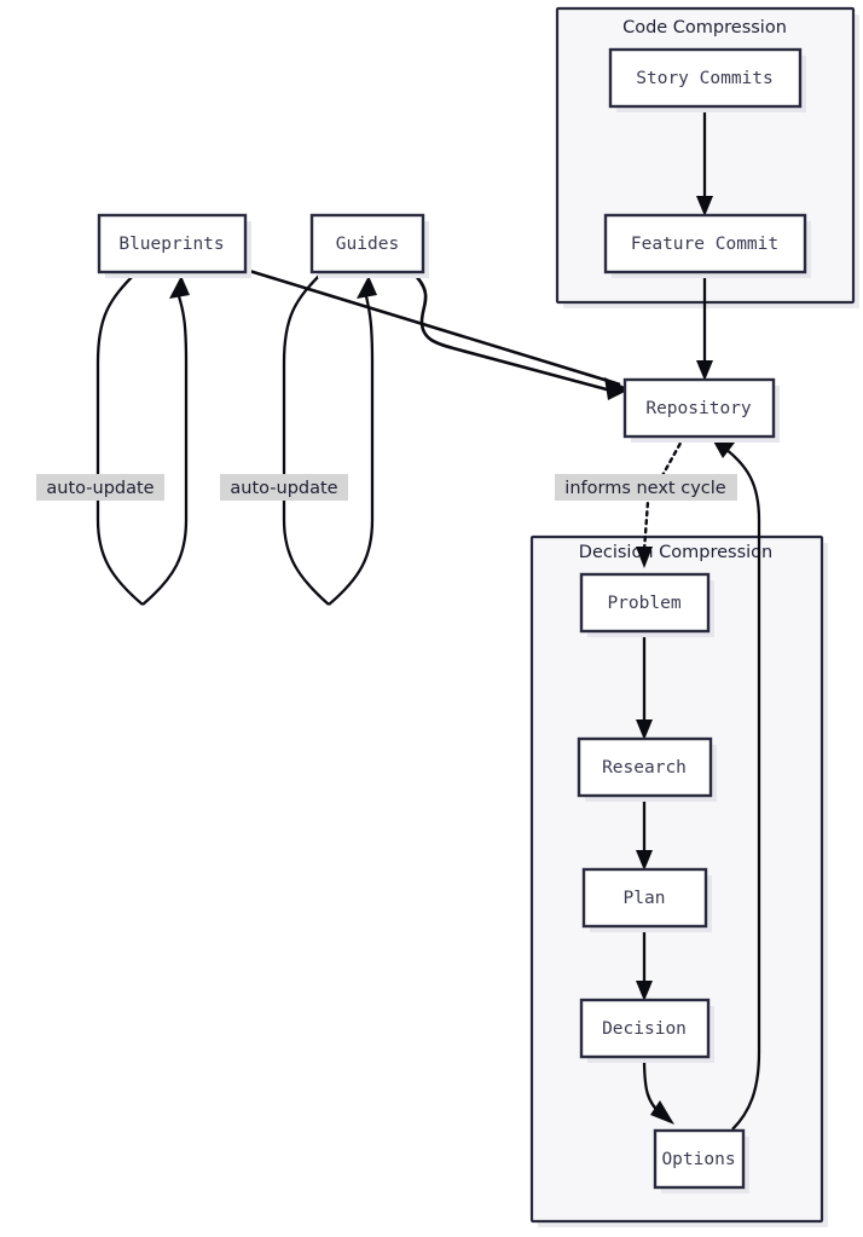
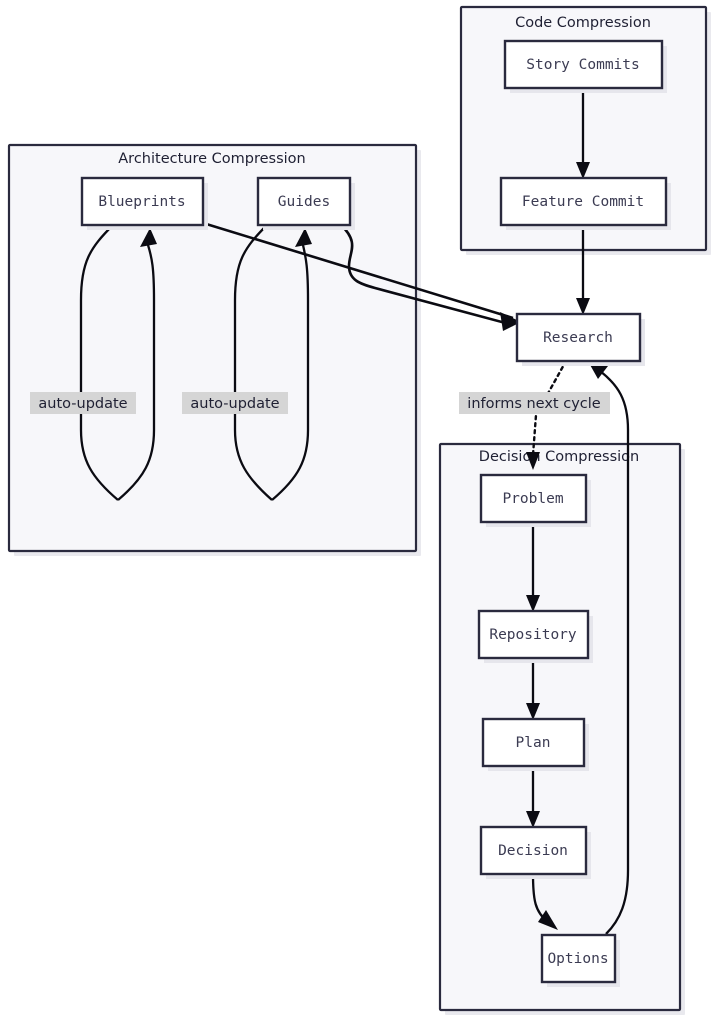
  Code Compression
+ Architecture Compression
  Decisio Compression
  auto-update
  auto-update
  informs next cycle
  Story Commits
  Feature Commit
  Blueprints
  Guides
- Repository
+ Research
  Problem
- Research
+ Repository
  Plan
  Decision
  Options
